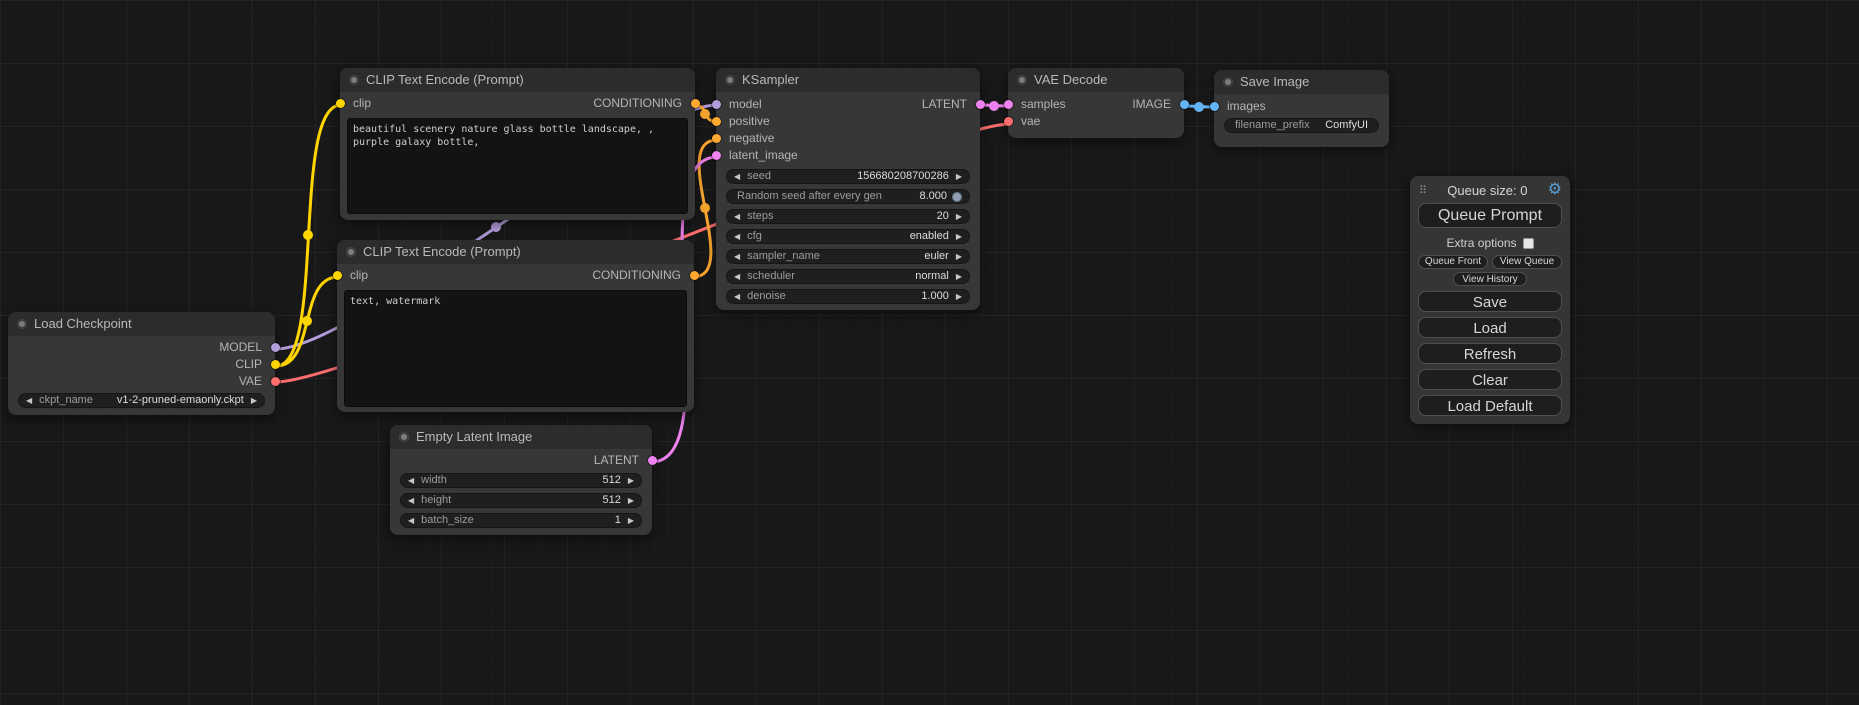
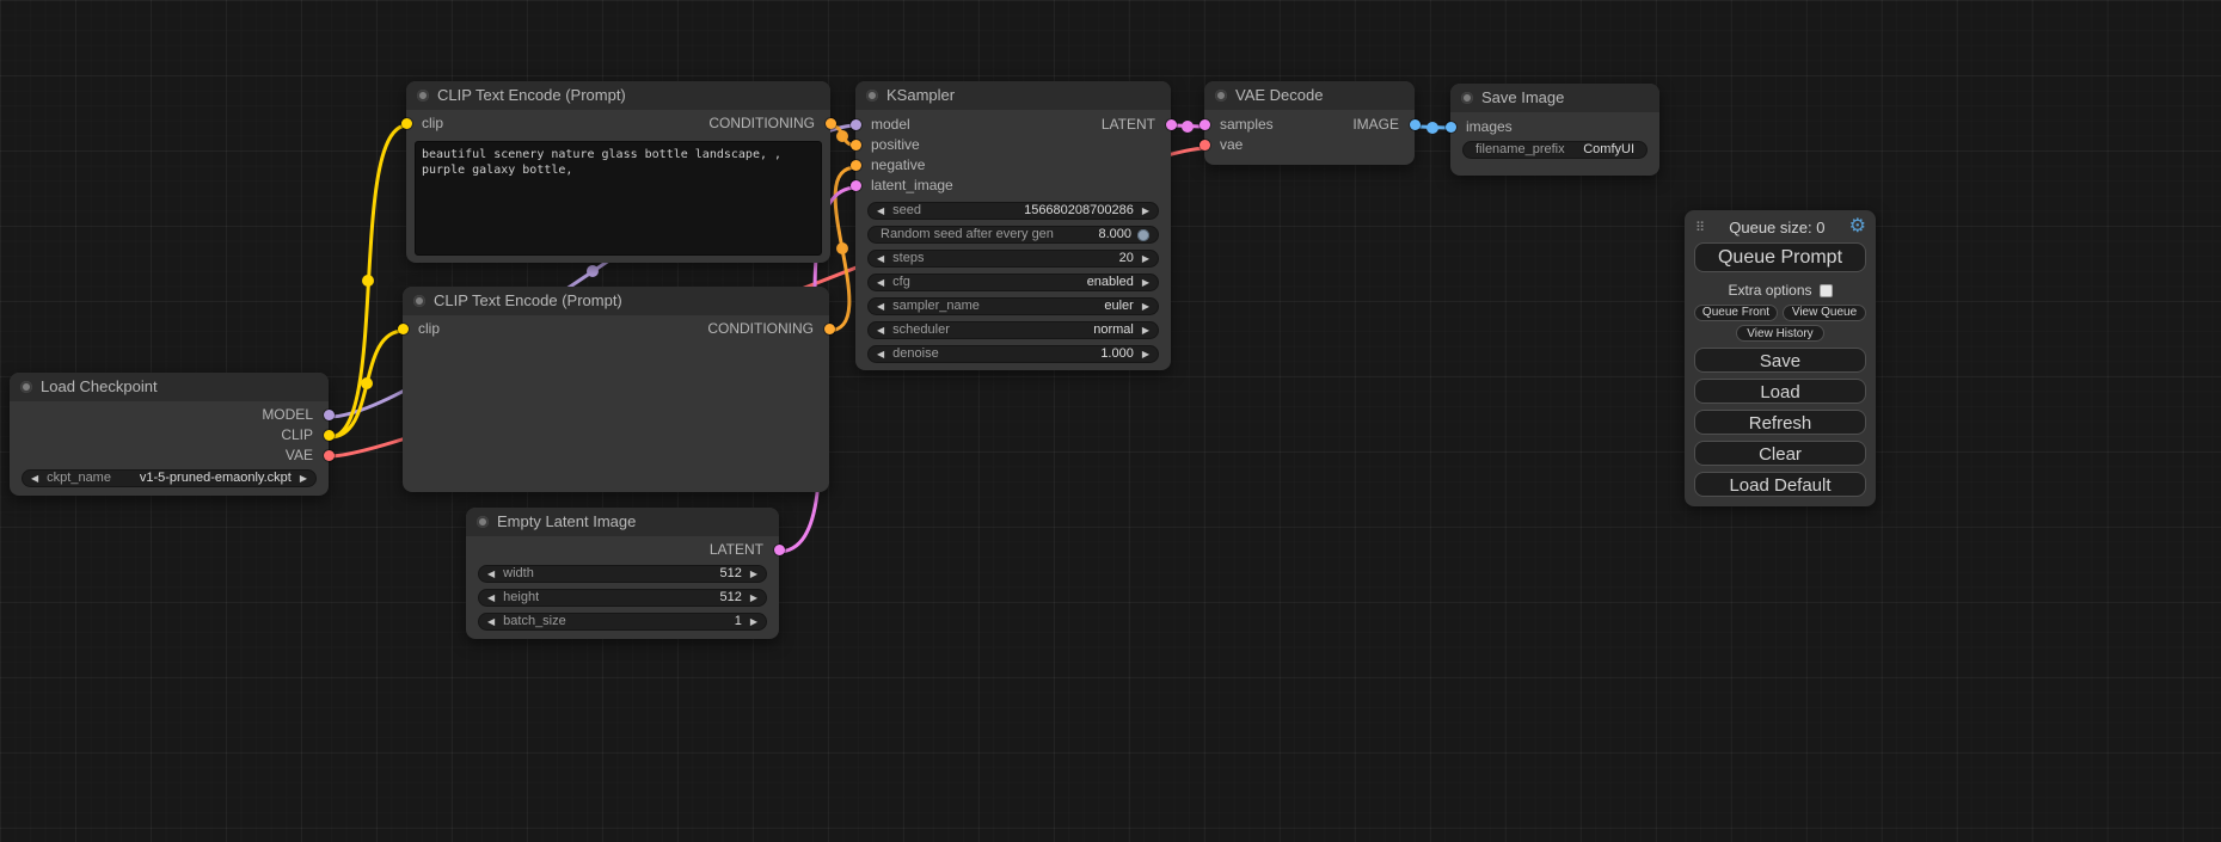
  Load Checkpoint
  MODEL
  CLIP
  VAE
  ◀
  ckpt_name
- v1-2-pruned-emaonly.ckpt
+ v1-5-pruned-emaonly.ckpt
  ▶
  CLIP Text Encode (Prompt)
  clip
  CONDITIONING
  CLIP Text Encode (Prompt)
  clip
  CONDITIONING
- text, watermark
  Empty Latent Image
  LATENT
  ◀
  width
  512
  ▶
  ◀
  height
  512
  ▶
  ◀
  batch_size
  1
  ▶
  KSampler
  model
  LATENT
  positive
  negative
  latent_image
  ◀
  seed
  156680208700286
  ▶
  Random seed after every gen
  8.000
  ◀
  steps
  20
  ▶
  ◀
  cfg
  enabled
  ▶
  ◀
  sampler_name
  euler
  ▶
  ◀
  scheduler
  normal
  ▶
  ◀
  denoise
  1.000
  ▶
  VAE Decode
  samples
  IMAGE
  vae
  Save Image
  images
  filename_prefix
  ComfyUI
  ⠿
  Queue size: 0
  ⚙
  Queue Prompt
  Extra options
  Queue Front
  View Queue
  View History
  Save
  Load
  Refresh
  Clear
  Load Default
